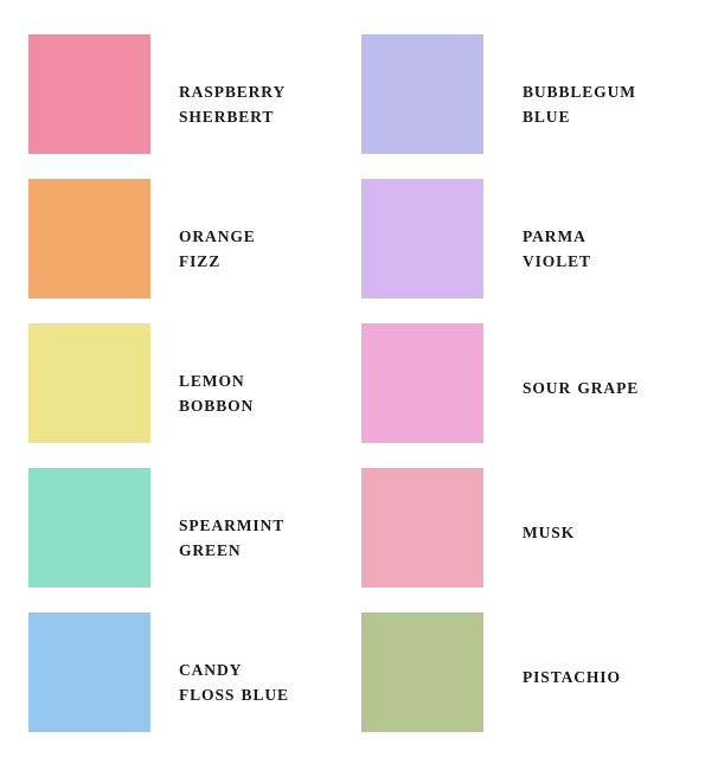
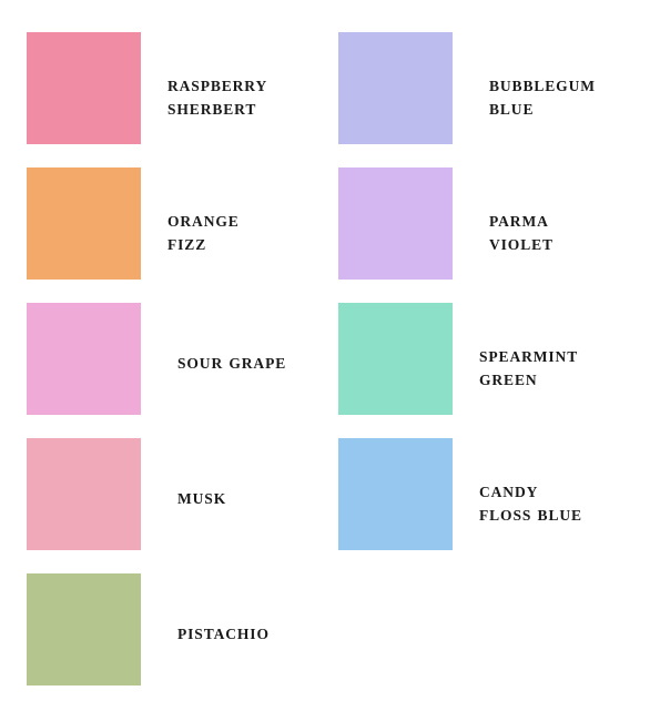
  RASPBERRY
  SHERBERT
  BUBBLEGUM
  BLUE
  ORANGE
  FIZZ
  PARMA
  VIOLET
- LEMON
- BOBBON
  SOUR GRAPE
  SPEARMINT
  GREEN
  MUSK
  CANDY
  FLOSS BLUE
  PISTACHIO
